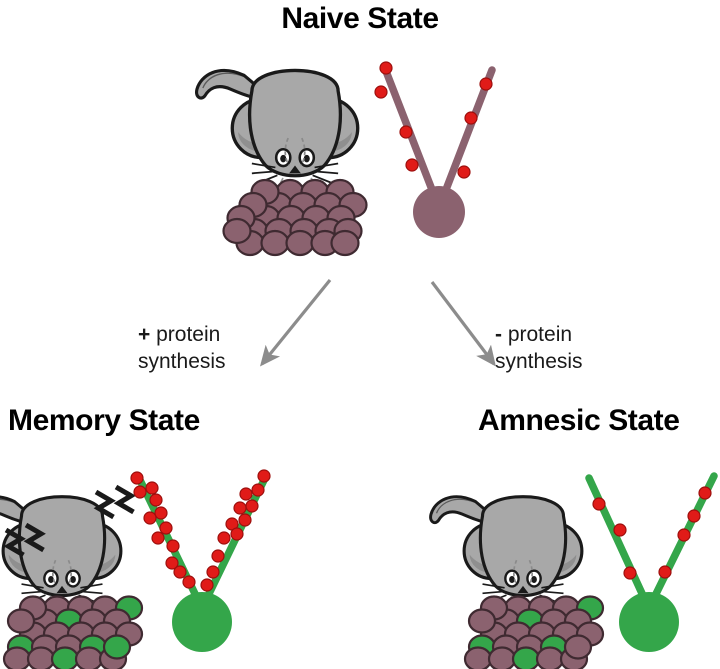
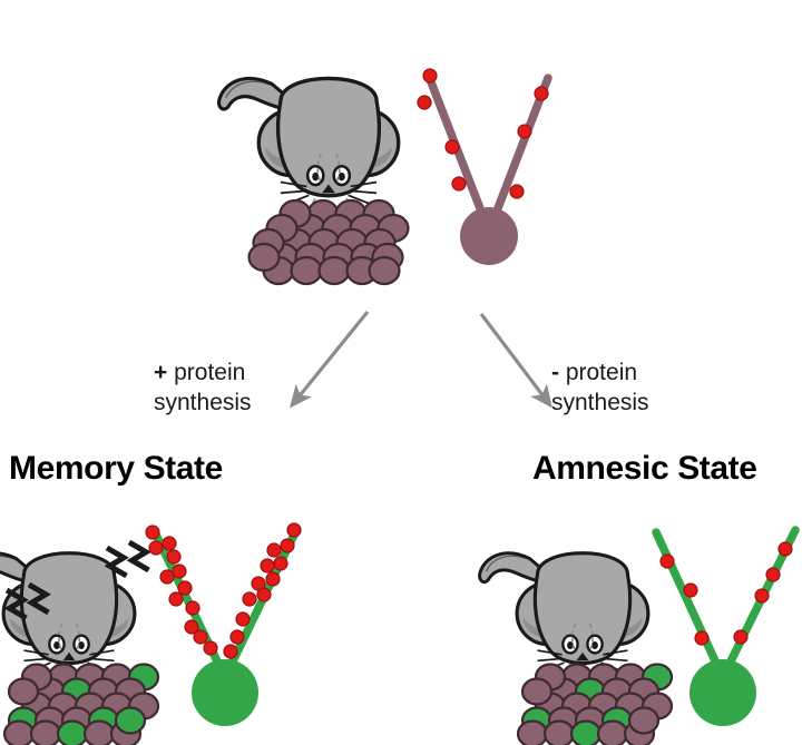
- Naive State
  Memory State
  Amnesic State
  + protein
  synthesis
  - protein
  synthesis
